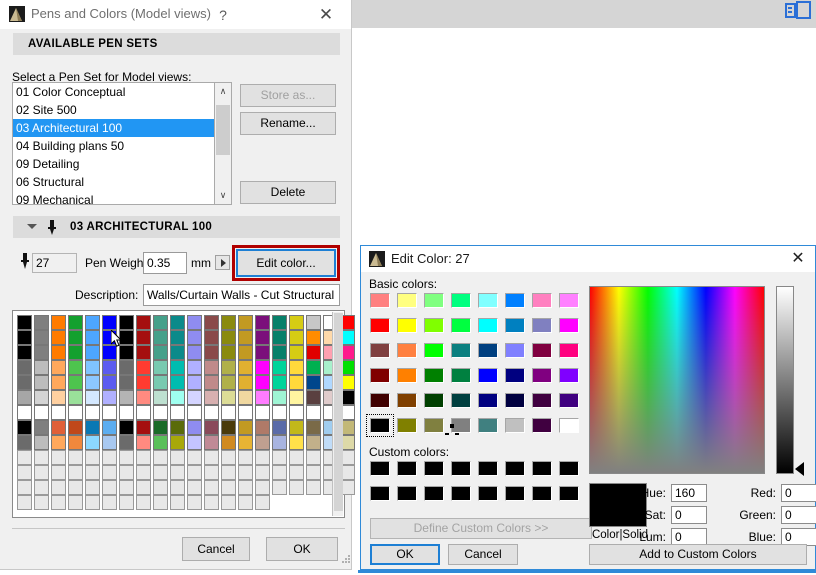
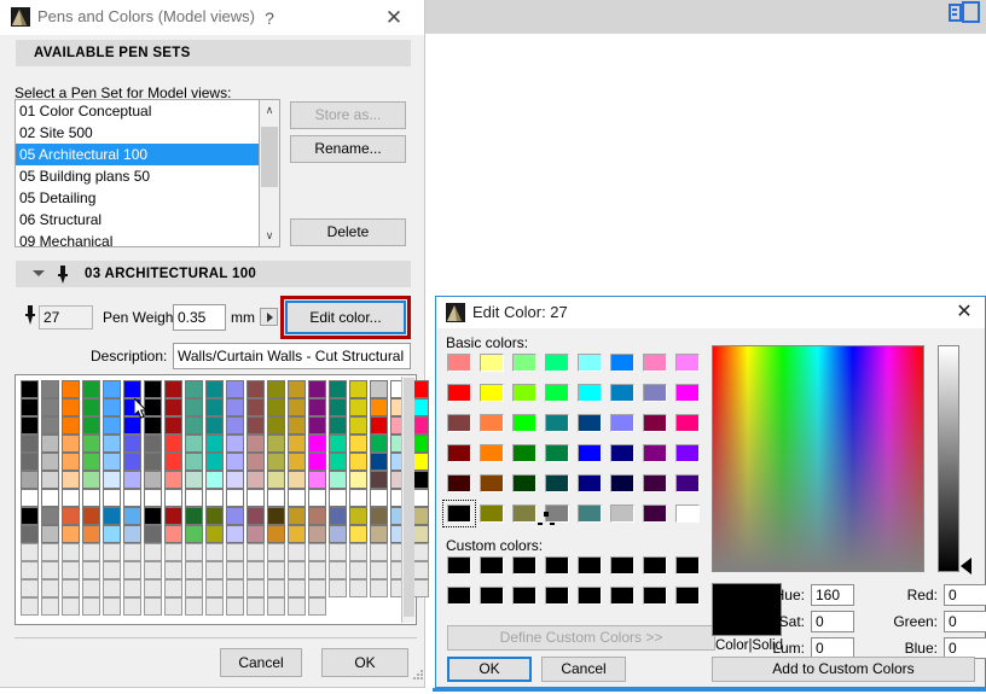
  Pens and Colors (Model views)
  ?
  ✕
  AVAILABLE PEN SETS
  Select a Pen Set for Model views:
  01 Color Conceptual
  02 Site 500
- 03 Architectural 100
+ 05 Architectural 100
- 04 Building plans 50
+ 05 Building plans 50
- 09 Detailing
+ 05 Detailing
  06 Structural
  09 Mechanical
  ∧
  ∨
  Store as...
  Rename...
  Delete
  03 ARCHITECTURAL 100
  27
  Pen Weigh
  0.35
  mm
  Edit color...
  Description:
  Walls/Curtain Walls - Cut Structural
  Cancel
  OK
  Edit Color: 27
  ✕
  Basic colors:
  Custom colors:
  Define Custom Colors >>
  OK
  Cancel
  Color|Solid
  Hue:
  160
  Sat:
  0
  Lum:
  0
  Red:
  0
  Green:
  0
  Blue:
  0
  Add to Custom Colors
